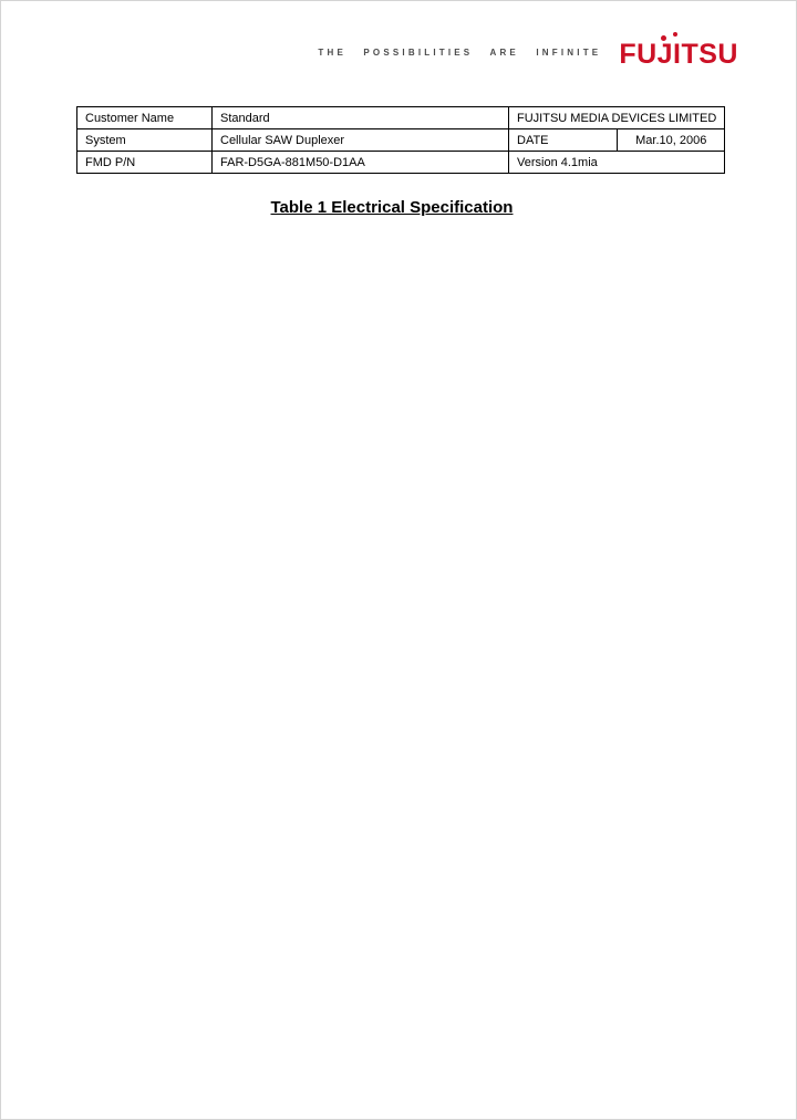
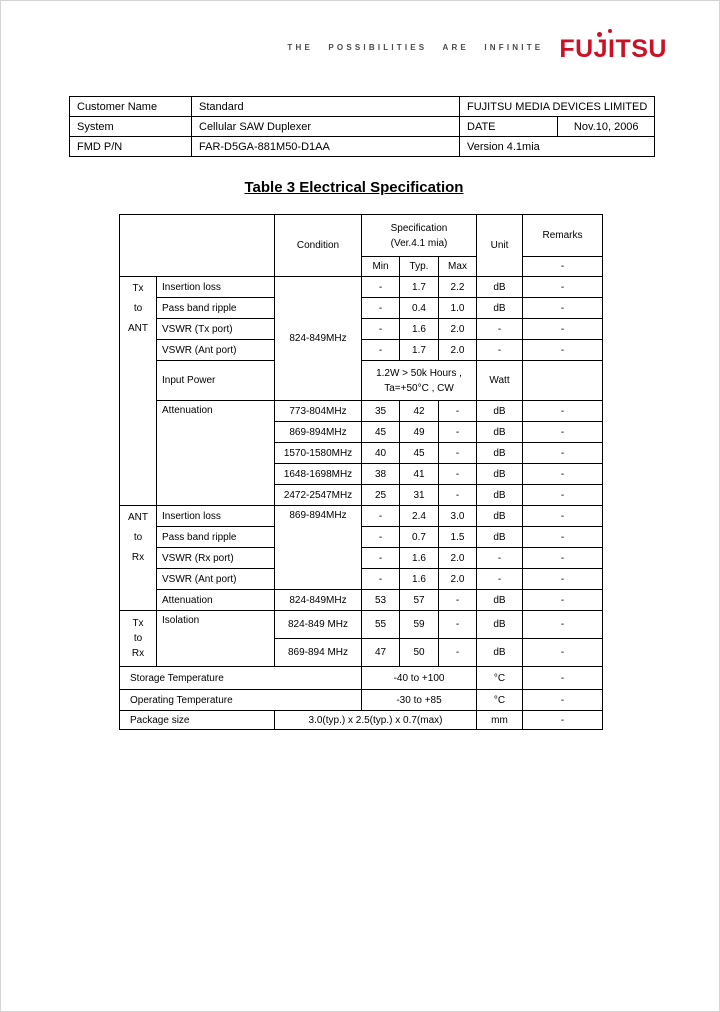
  THE POSSIBILITIES ARE INFINITE
  FUJITSU
  Customer Name	Standard	FUJITSU MEDIA DEVICES LIMITED
- System	Cellular SAW Duplexer	DATE	Mar.10, 2006
+ System	Cellular SAW Duplexer	DATE	Nov.10, 2006
  FMD P/N	FAR-D5GA-881M50-D1AA	Version 4.1mia
- Table 1 Electrical Specification
+ Table 3 Electrical Specification
+ 	Condition	Specification (Ver.4.1 mia)	Unit	Remarks
+ Min	Typ.	Max	-
+ Tx to ANT	Insertion loss	824-849MHz	-	1.7	2.2	dB	-
+ Pass band ripple	-	0.4	1.0	dB	-
+ VSWR (Tx port)	-	1.6	2.0	-	-
+ VSWR (Ant port)	-	1.7	2.0	-	-
+ Input Power	1.2W > 50k Hours , Ta=+50°C , CW	Watt
+ Attenuation	773-804MHz	35	42	-	dB	-
+ 869-894MHz	45	49	-	dB	-
+ 1570-1580MHz	40	45	-	dB	-
+ 1648-1698MHz	38	41	-	dB	-
+ 2472-2547MHz	25	31	-	dB	-
+ ANT to Rx	Insertion loss	869-894MHz	-	2.4	3.0	dB	-
+ Pass band ripple	-	0.7	1.5	dB	-
+ VSWR (Rx port)	-	1.6	2.0	-	-
+ VSWR (Ant port)	-	1.6	2.0	-	-
+ Attenuation	824-849MHz	53	57	-	dB	-
+ Tx to Rx	Isolation	824-849 MHz	55	59	-	dB	-
+ 869-894 MHz	47	50	-	dB	-
+ Storage Temperature	-40 to +100	°C	-
+ Operating Temperature	-30 to +85	°C	-
+ Package size	3.0(typ.) x 2.5(typ.) x 0.7(max)	mm	-
